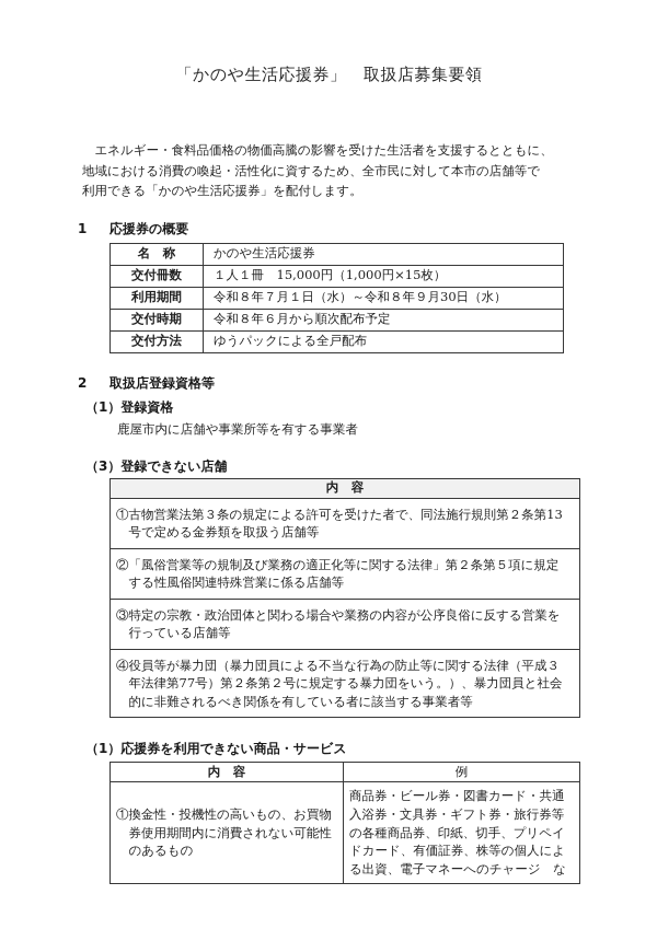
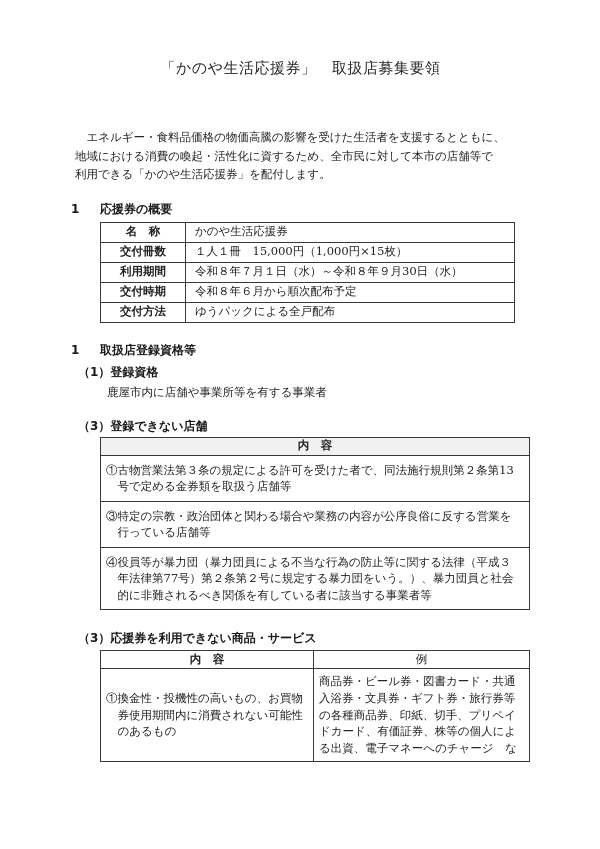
  「かのや生活応援券」 取扱店募集要領
  エネルギー・食料品価格の物価高騰の影響を受けた生活者を支援するとともに、
  地域における消費の喚起・活性化に資するため、全市民に対して本市の店舗等で
  利用できる「かのや生活応援券」を配付します。
  1 応援券の概要
  名 称	かのや生活応援券
  交付冊数	１人１冊 15,000円（1,000円×15枚）
  利用期間	令和８年７月１日（水）～令和８年９月30日（水）
  交付時期	令和８年６月から順次配布予定
  交付方法	ゆうパックによる全戸配布
- 2 取扱店登録資格等
+ 1 取扱店登録資格等
  （1）登録資格
  鹿屋市内に店舗や事業所等を有する事業者
  （3）登録できない店舗
  内 容
  ①古物営業法第３条の規定による許可を受けた者で、同法施行規則第２条第13 号で定める金券類を取扱う店舗等
- ②「風俗営業等の規制及び業務の適正化等に関する法律」第２条第５項に規定 する性風俗関連特殊営業に係る店舗等
  ③特定の宗教・政治団体と関わる場合や業務の内容が公序良俗に反する営業を 行っている店舗等
  ④役員等が暴力団（暴力団員による不当な行為の防止等に関する法律（平成３ 年法律第77号）第２条第２号に規定する暴力団をいう。）、暴力団員と社会 的に非難されるべき関係を有している者に該当する事業者等
- （1）応援券を利用できない商品・サービス
+ （3）応援券を利用できない商品・サービス
  内 容	例
  ①換金性・投機性の高いもの、お買物 券使用期間内に消費されない可能性 のあるもの	商品券・ビール券・図書カード・共通 入浴券・文具券・ギフト券・旅行券等 の各種商品券、印紙、切手、プリペイ ドカード、有価証券、株等の個人によ る出資、電子マネーへのチャージ な
